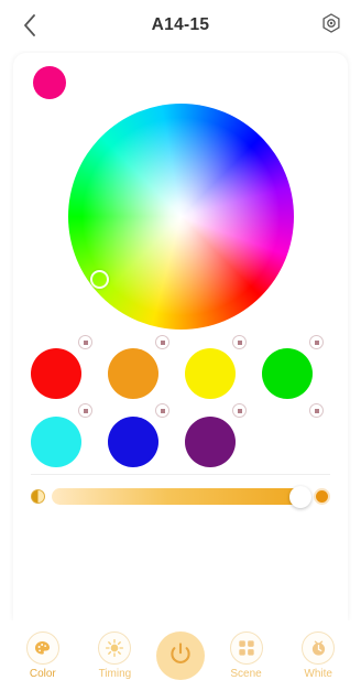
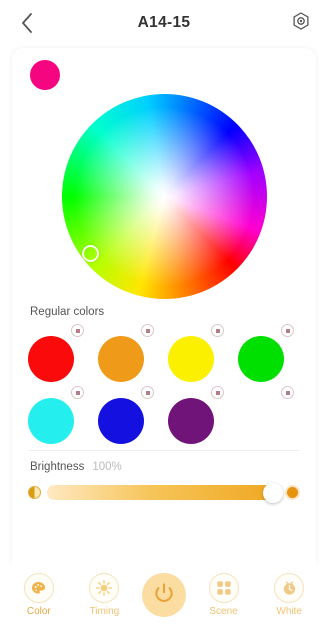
  A14-15
+ Regular colors
+ Brightness
+ 100%
  Color
  Timing
  Scene
  White
